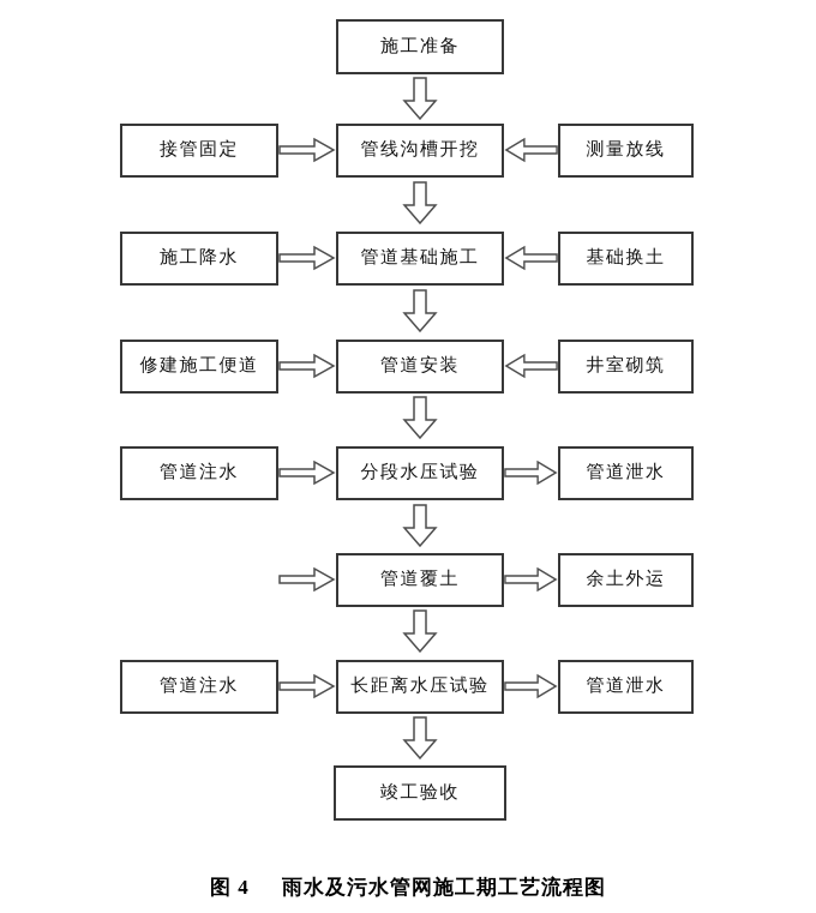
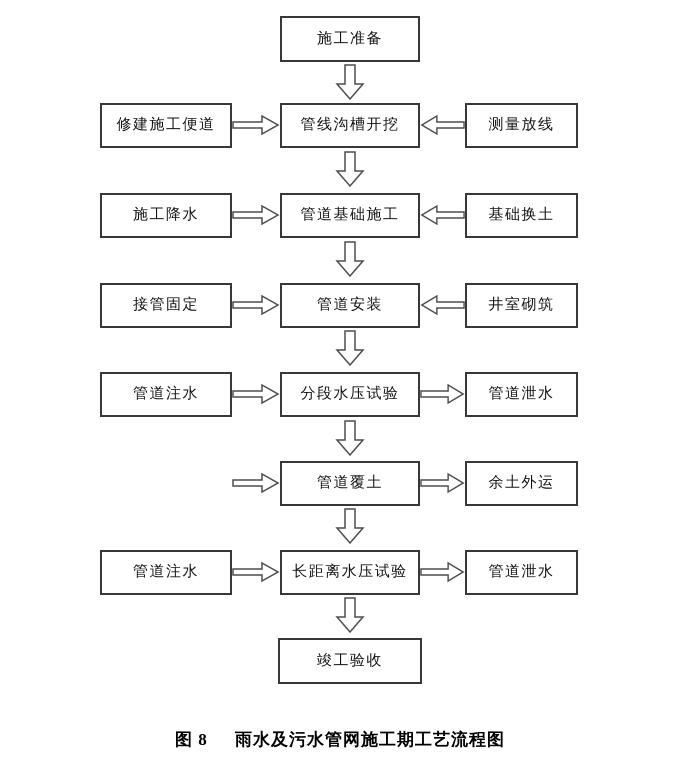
  施工准备
- 接管固定
+ 修建施工便道
  管线沟槽开挖
  测量放线
  施工降水
  管道基础施工
  基础换土
- 修建施工便道
+ 接管固定
  管道安装
  井室砌筑
  管道注水
  分段水压试验
  管道泄水
  管道覆土
  余土外运
  管道注水
  长距离水压试验
  管道泄水
  竣工验收
- 图 4 雨水及污水管网施工期工艺流程图
+ 图 8 雨水及污水管网施工期工艺流程图
